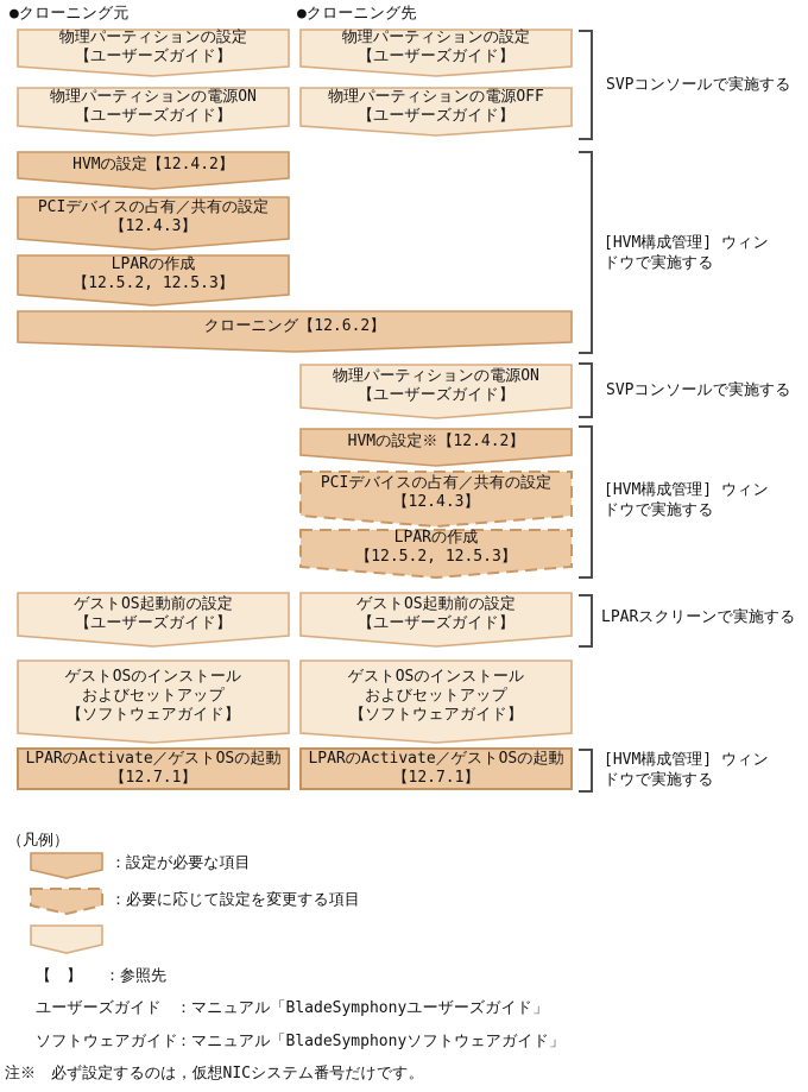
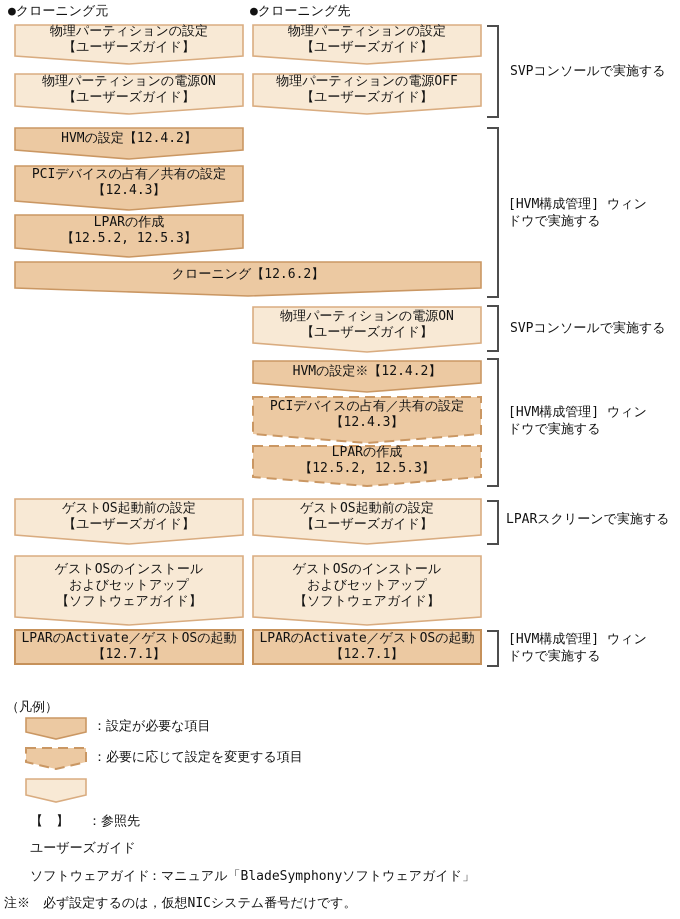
  ●クローニング元
  ●クローニング先
  物理パーティションの設定
  【ユーザーズガイド】
  物理パーティションの設定
  【ユーザーズガイド】
  物理パーティションの電源ON
  【ユーザーズガイド】
  物理パーティションの電源OFF
  【ユーザーズガイド】
  HVMの設定【12.4.2】
  PCIデバイスの占有／共有の設定
  【12.4.3】
  LPARの作成
  【12.5.2, 12.5.3】
  クローニング【12.6.2】
  物理パーティションの電源ON
  【ユーザーズガイド】
  HVMの設定※【12.4.2】
  PCIデバイスの占有／共有の設定
  【12.4.3】
  LPARの作成
  【12.5.2, 12.5.3】
  ゲストOS起動前の設定
  【ユーザーズガイド】
  ゲストOS起動前の設定
  【ユーザーズガイド】
  ゲストOSのインストール
  およびセットアップ
  【ソフトウェアガイド】
  ゲストOSのインストール
  およびセットアップ
  【ソフトウェアガイド】
  LPARのActivate／ゲストOSの起動
  【12.7.1】
  LPARのActivate／ゲストOSの起動
  【12.7.1】
  SVPコンソールで実施する
  [HVM構成管理] ウィン
  ドウで実施する
  SVPコンソールで実施する
  [HVM構成管理] ウィン
  ドウで実施する
  LPARスクリーンで実施する
  [HVM構成管理] ウィン
  ドウで実施する
  （凡例）
  ：設定が必要な項目
  ：必要に応じて設定を変更する項目
  【 】
  ：参照先
  ユーザーズガイド
- ：マニュアル「BladeSymphonyユーザーズガイド」
  ソフトウェアガイド
  ：マニュアル「BladeSymphonyソフトウェアガイド」
  注※ 必ず設定するのは，仮想NICシステム番号だけです。
